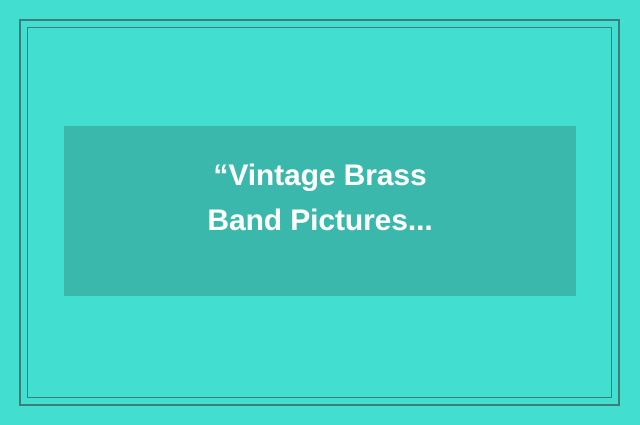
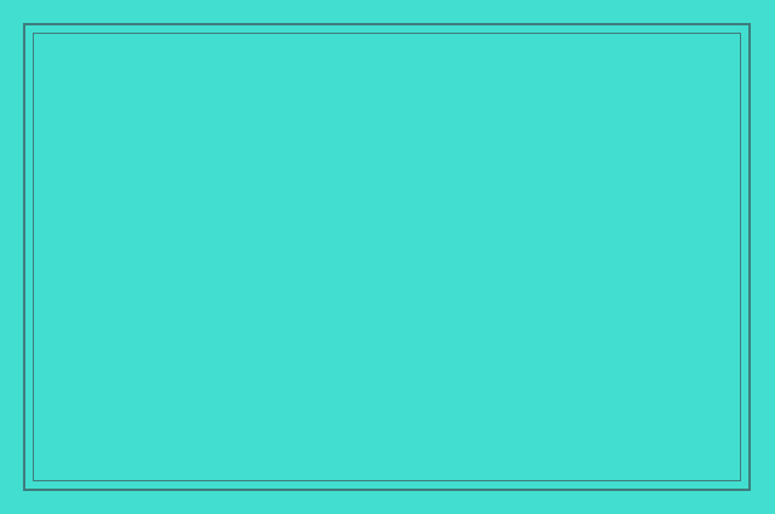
- “Vintage Brass
- Band Pictures...
